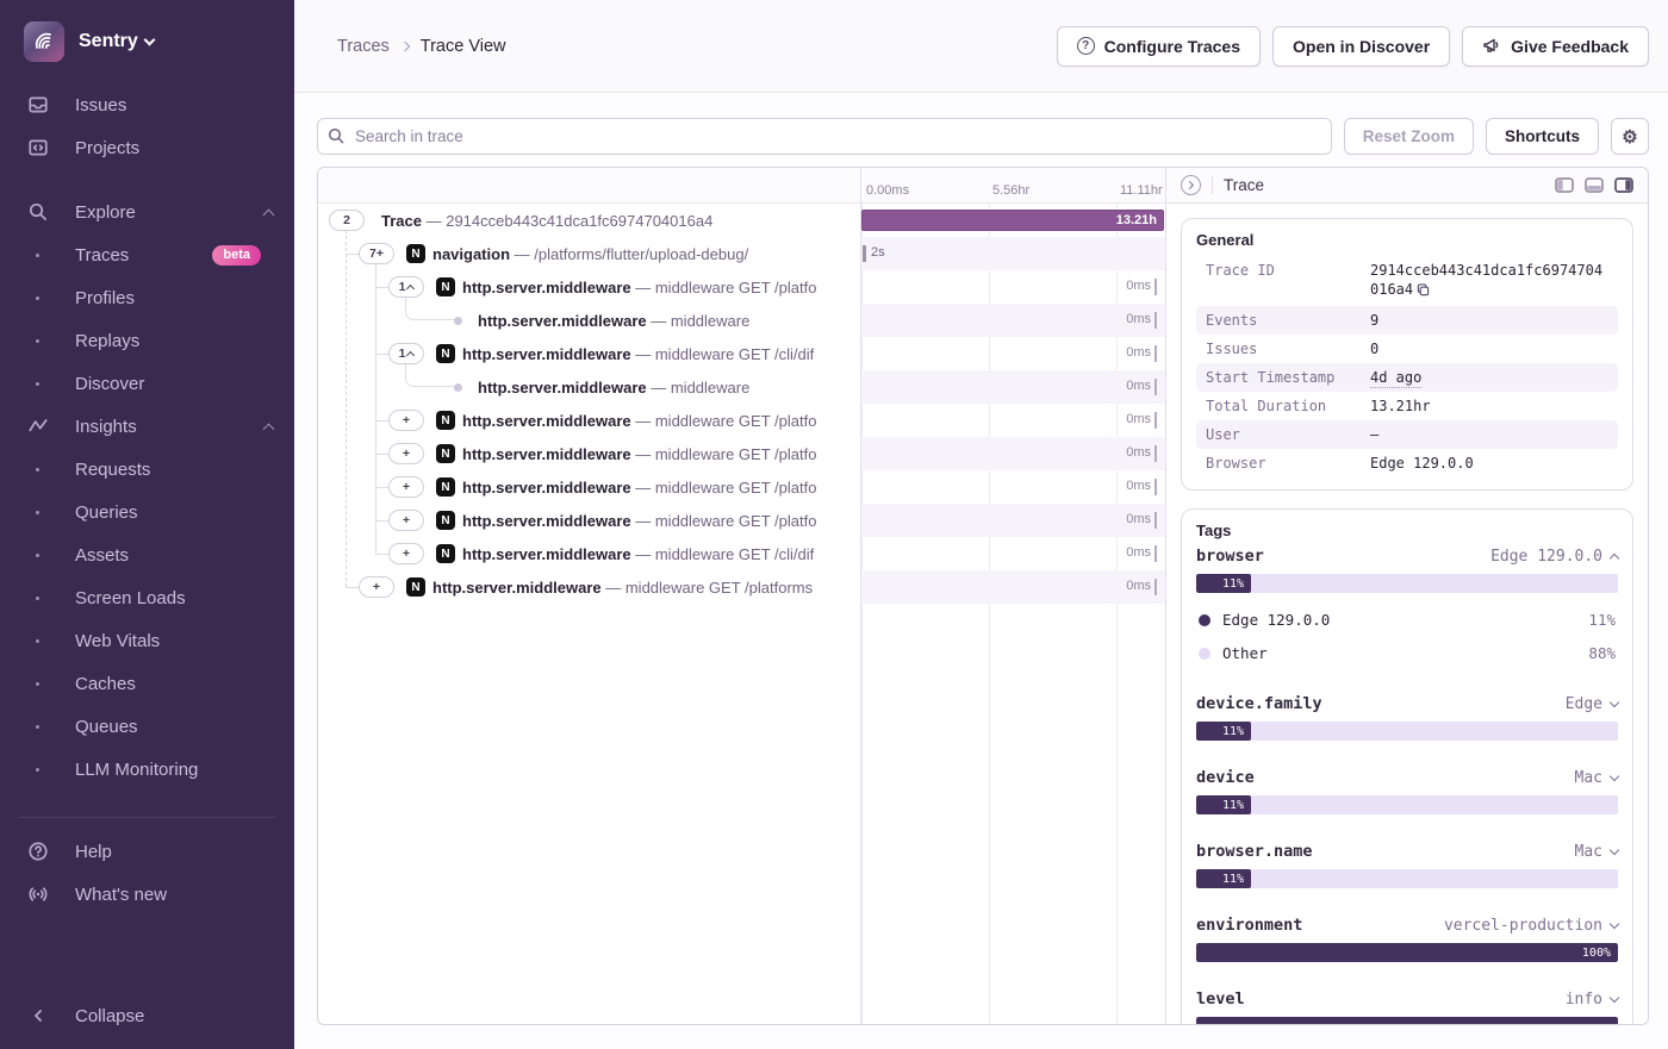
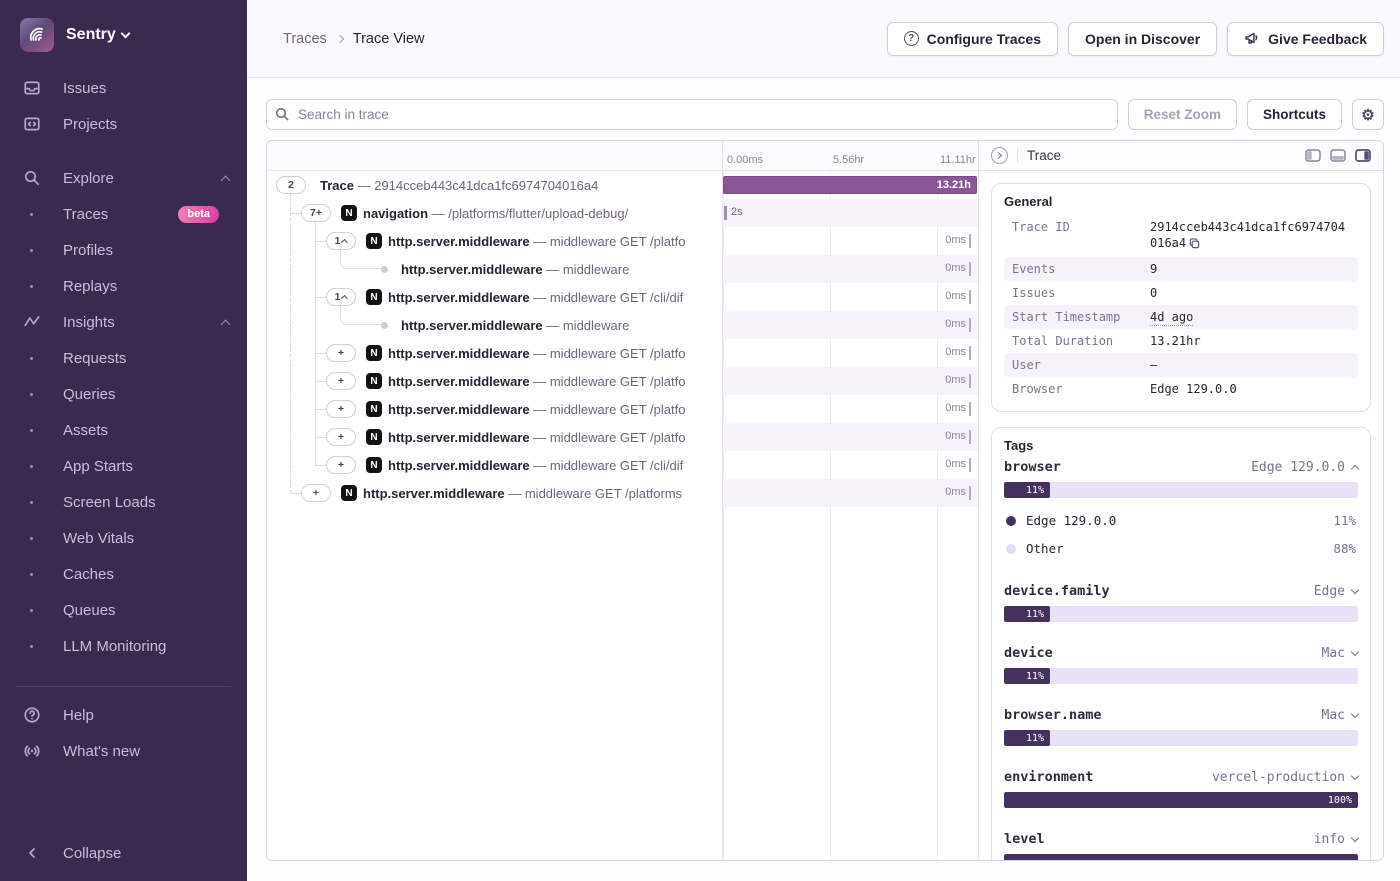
  Sentry
  Issues
  Projects
  Explore
  Traces
  beta
  Profiles
  Replays
- Discover
  Insights
  Requests
  Queries
  Assets
+ App Starts
  Screen Loads
  Web Vitals
  Caches
  Queues
  LLM Monitoring
  Help
  What's new
  Collapse
  Traces
  Trace View
  ?
  Configure Traces
  Open in Discover
  Give Feedback
  Search in trace
  Reset Zoom
  Shortcuts
  ⚙
  2
  Trace
  — 2914cceb443c41dca1fc6974704016a4
  7+
  N
  navigation
  — /platforms/flutter/upload-debug/
  1
  N
  http.server.middleware
  — middleware GET /platfo
  http.server.middleware
  — middleware
  1
  N
  http.server.middleware
  — middleware GET /cli/dif
  http.server.middleware
  — middleware
  +
  N
  http.server.middleware
  — middleware GET /platfo
  +
  N
  http.server.middleware
  — middleware GET /platfo
  +
  N
  http.server.middleware
  — middleware GET /platfo
  +
  N
  http.server.middleware
  — middleware GET /platfo
  +
  N
  http.server.middleware
  — middleware GET /cli/dif
  +
  N
  http.server.middleware
  — middleware GET /platforms
  0.00ms
  5.56hr
  11.11hr
  13.21h
  2s
  0ms
  0ms
  0ms
  0ms
  0ms
  0ms
  0ms
  0ms
  0ms
  0ms
  Trace
  General
  Trace ID
  2914cceb443c41dca1fc6974704016a4
  Events
  9
  Issues
  0
  Start Timestamp
  4d ago
  Total Duration
  13.21hr
  User
  –
  Browser
  Edge 129.0.0
  Tags
  browser
  Edge 129.0.0
  11%
  Edge 129.0.0
  11%
  Other
  88%
  device.family
  Edge
  11%
  device
  Mac
  11%
  browser.name
  Mac
  11%
  environment
  vercel-production
  100%
  level
  info
